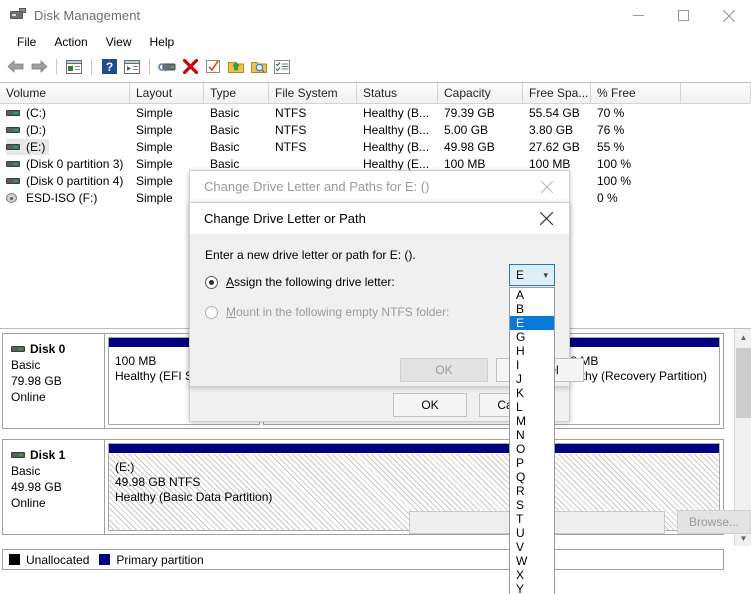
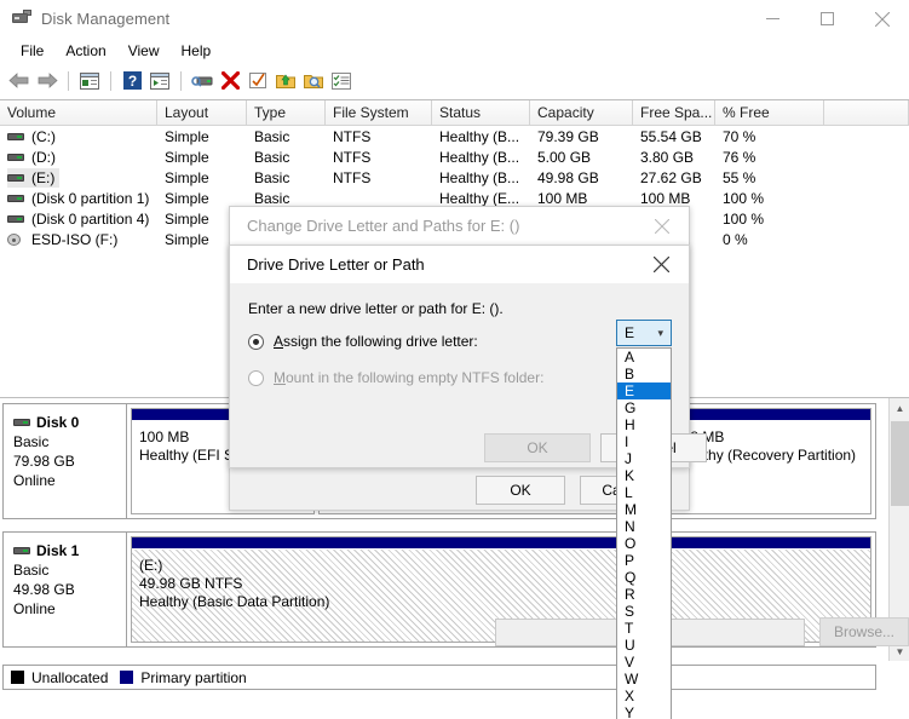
  Disk Management
  File
  Action
  View
  Help
  ?
  Volume
  Layout
  Type
  File System
  Status
  Capacity
  Free Spa...
  % Free
  (C:)
  Simple
  Basic
  NTFS
  Healthy (B...
  79.39 GB
  55.54 GB
  70 %
  (D:)
  Simple
  Basic
  NTFS
  Healthy (B...
  5.00 GB
  3.80 GB
  76 %
  (E:)
  Simple
  Basic
  NTFS
  Healthy (B...
  49.98 GB
  27.62 GB
  55 %
- (Disk 0 partition 3)
+ (Disk 0 partition 1)
  Simple
  Basic
  Healthy (E...
  100 MB
  100 MB
  100 %
  (Disk 0 partition 4)
  Simple
  100 %
  ESD-ISO (F:)
  Simple
  0 %
  Disk 0
  Basic
  79.98 GB
  Online
  100 MB
  Healthy (EFI
  hy (Recovery Partition)
  Disk 1
  Basic
  49.98 GB
  Online
  (E:)
  49.98 GB NTFS
  Healthy (Basic Data Partition)
  ▲
  ▼
  Unallocated
  Primary partition
  Change Drive Letter and Paths for E: ()
  OK
- Change Drive Letter or Path
+ Drive Drive Letter or Path
  Enter a new drive letter or path for E: ().
  Assign the following drive letter:
  Mount in the following empty NTFS folder:
  Browse...
  OK
  E
  ▾
  A
  B
  E
  G
  H
  I
  J
  K
  L
  M
  N
  O
  P
  Q
  R
  S
  T
  U
  V
  W
  X
  Y
